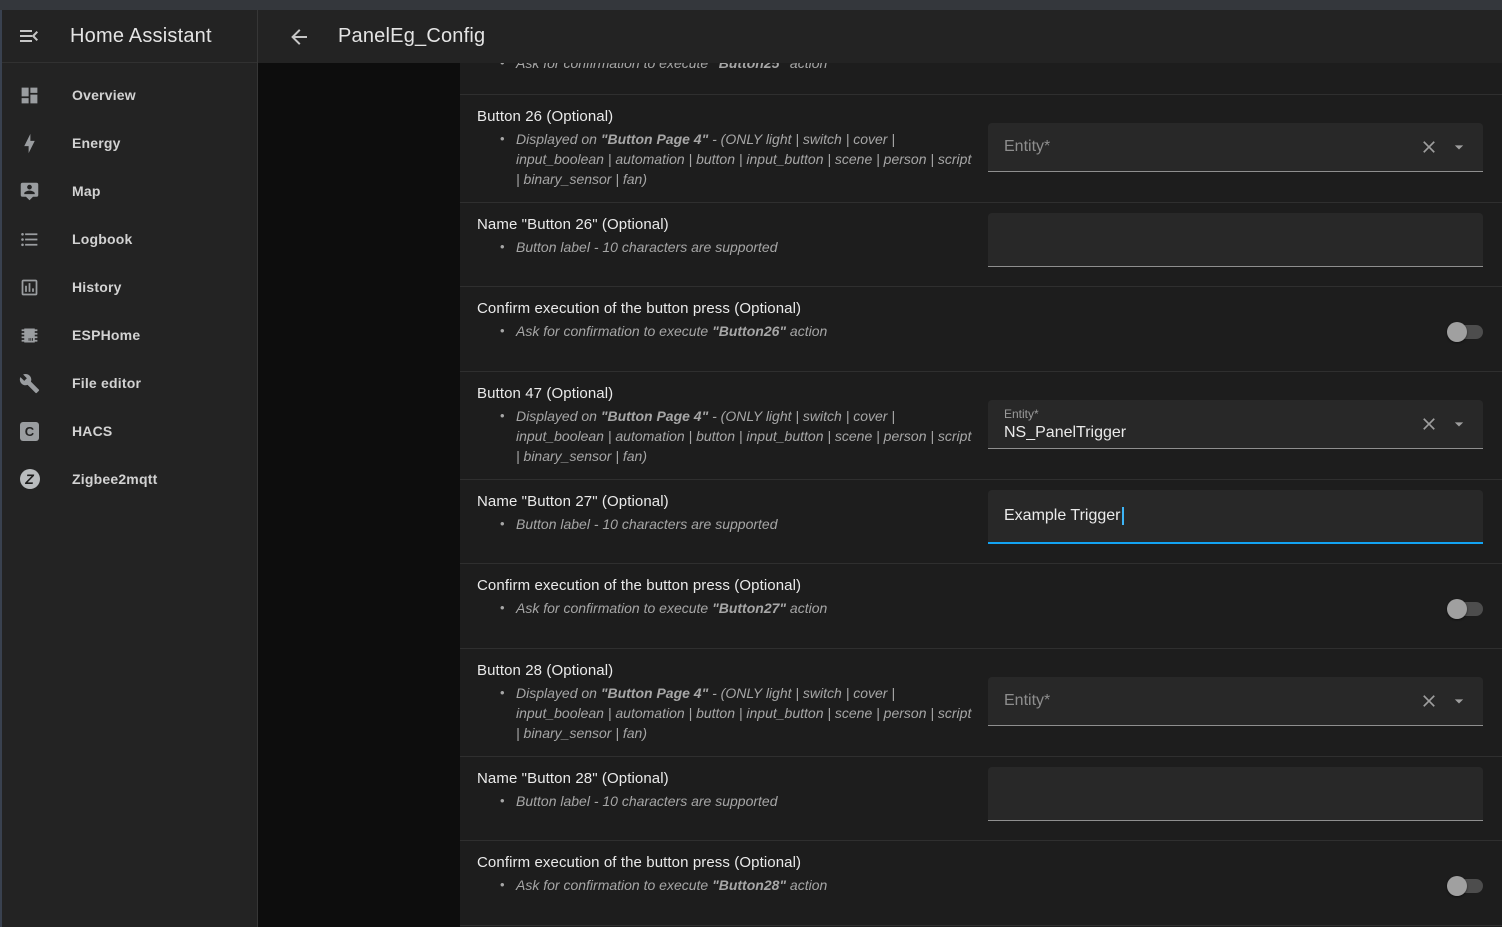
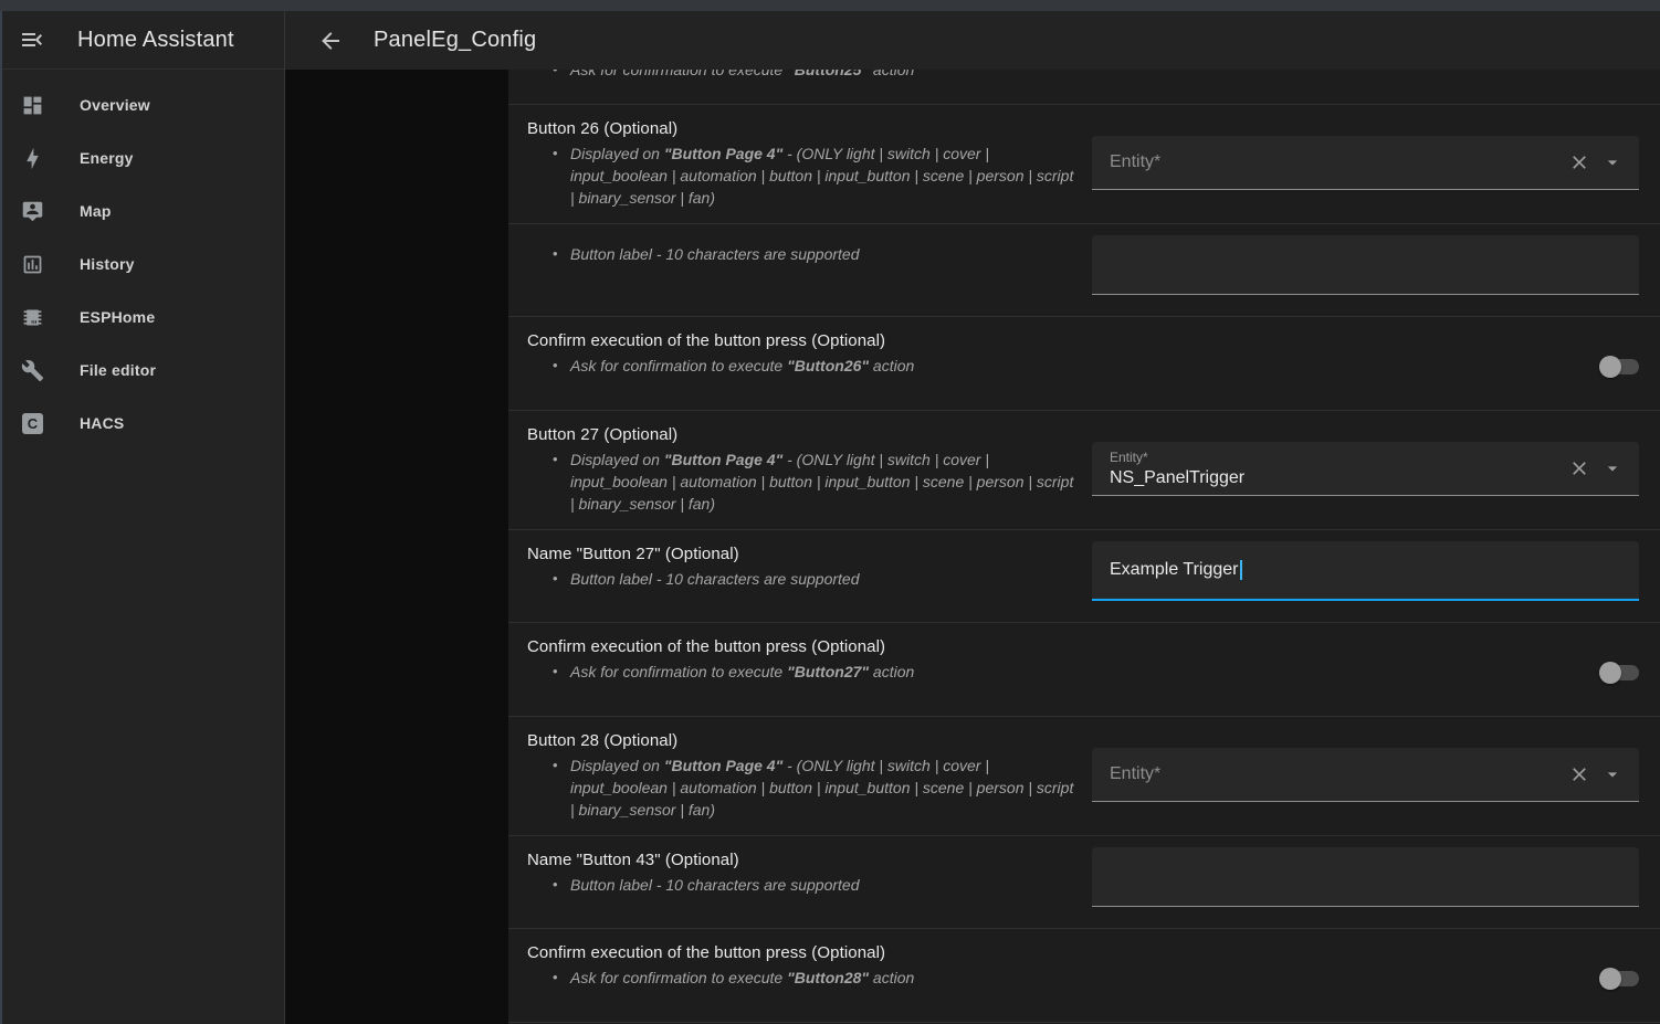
  Home Assistant
  Overview
  Energy
  Map
- Logbook
  History
  ESPHome
  File editor
  C
  HACS
- Z
- Zigbee2mqtt
  PanelEg_Config
  Ask for confirmation to execute "Button25" action
  Button 26 (Optional)
  Displayed on "Button Page 4" - (ONLY light | switch | cover | input_boolean | automation | button | input_button | scene | person | script | binary_sensor | fan)
  Entity*
- Name "Button 26" (Optional)
  Button label - 10 characters are supported
  Confirm execution of the button press (Optional)
  Ask for confirmation to execute "Button26" action
- Button 47 (Optional)
+ Button 27 (Optional)
  Displayed on "Button Page 4" - (ONLY light | switch | cover | input_boolean | automation | button | input_button | scene | person | script | binary_sensor | fan)
  Entity*
  NS_PanelTrigger
  Name "Button 27" (Optional)
  Button label - 10 characters are supported
  Example Trigger
  Confirm execution of the button press (Optional)
  Ask for confirmation to execute "Button27" action
  Button 28 (Optional)
  Displayed on "Button Page 4" - (ONLY light | switch | cover | input_boolean | automation | button | input_button | scene | person | script | binary_sensor | fan)
  Entity*
- Name "Button 28" (Optional)
+ Name "Button 43" (Optional)
  Button label - 10 characters are supported
  Confirm execution of the button press (Optional)
  Ask for confirmation to execute "Button28" action
